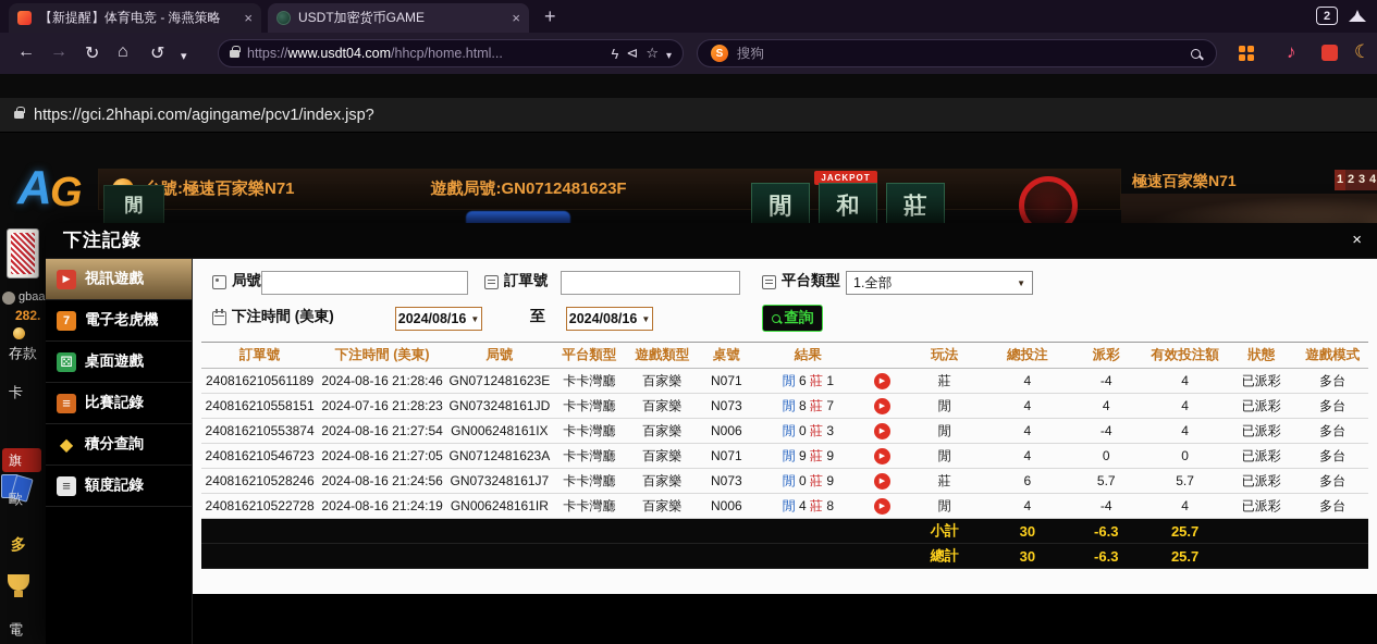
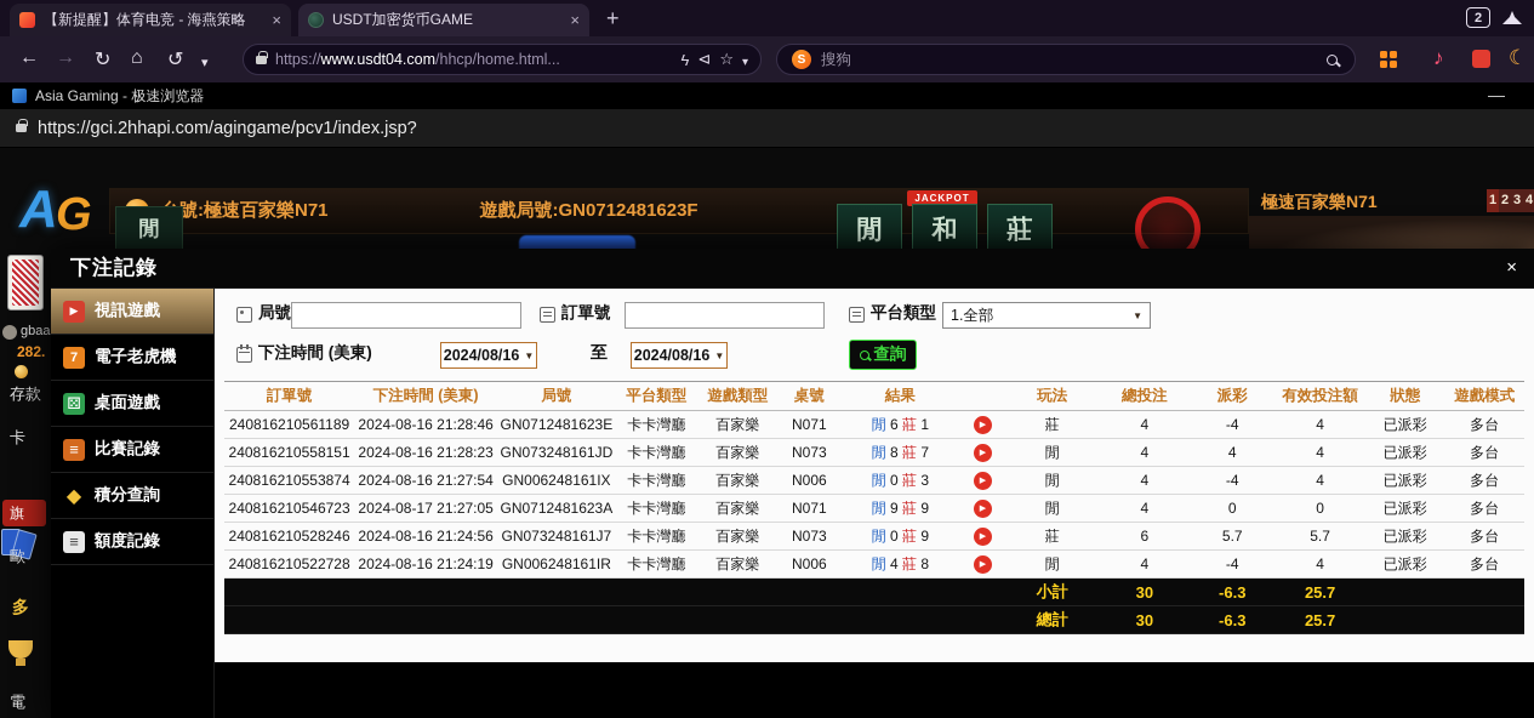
  【新提醒】体育电竞 - 海燕策略
  ×
  USDT加密货币GAME
  ×
  +
  2
  https://www.usdt04.com/hhcp/home.html...
  S
  搜狗
+ Asia Gaming - 极速浏览器
+ —
  https://gci.2hhapi.com/agingame/pcv1/index.jsp?
  A
  G
  號:極速百家樂N71
  遊戲局號:GN0712481623F
  閒
  閒
  JACKPOT
  和
  莊
  極速百家樂N71
  1
  2
  3
  4
  gbaa
  282.
  存款
  卡
  旗
  歐
  多
  電
  下注記錄
  ×
  視訊遊戲
  電子老虎機
  桌面遊戲
  比賽記錄
  積分查詢
  額度記錄
  局號
  訂單號
  平台類型
  1.全部
  ▼
  下注時間 (美東)
  2024/08/16
  ▼
  至
  2024/08/16
  ▼
  查詢
  訂單號	下注時間 (美東)	局號	平台類型	遊戲類型	桌號	結果		玩法	總投注	派彩	有效投注額	狀態	遊戲模式
  240816210561189	2024-08-16 21:28:46	GN0712481623E	卡卡灣廳	百家樂	N071	閒 6 莊 1		莊	4	-4	4	已派彩	多台
- 240816210558151	2024-07-16 21:28:23	GN073248161JD	卡卡灣廳	百家樂	N073	閒 8 莊 7		閒	4	4	4	已派彩	多台
+ 240816210558151	2024-08-16 21:28:23	GN073248161JD	卡卡灣廳	百家樂	N073	閒 8 莊 7		閒	4	4	4	已派彩	多台
  240816210553874	2024-08-16 21:27:54	GN006248161IX	卡卡灣廳	百家樂	N006	閒 0 莊 3		閒	4	-4	4	已派彩	多台
- 240816210546723	2024-08-16 21:27:05	GN0712481623A	卡卡灣廳	百家樂	N071	閒 9 莊 9		閒	4	0	0	已派彩	多台
+ 240816210546723	2024-08-17 21:27:05	GN0712481623A	卡卡灣廳	百家樂	N071	閒 9 莊 9		閒	4	0	0	已派彩	多台
  240816210528246	2024-08-16 21:24:56	GN073248161J7	卡卡灣廳	百家樂	N073	閒 0 莊 9		莊	6	5.7	5.7	已派彩	多台
  240816210522728	2024-08-16 21:24:19	GN006248161IR	卡卡灣廳	百家樂	N006	閒 4 莊 8		閒	4	-4	4	已派彩	多台
  	小計	30	-6.3	25.7
  	總計	30	-6.3	25.7
